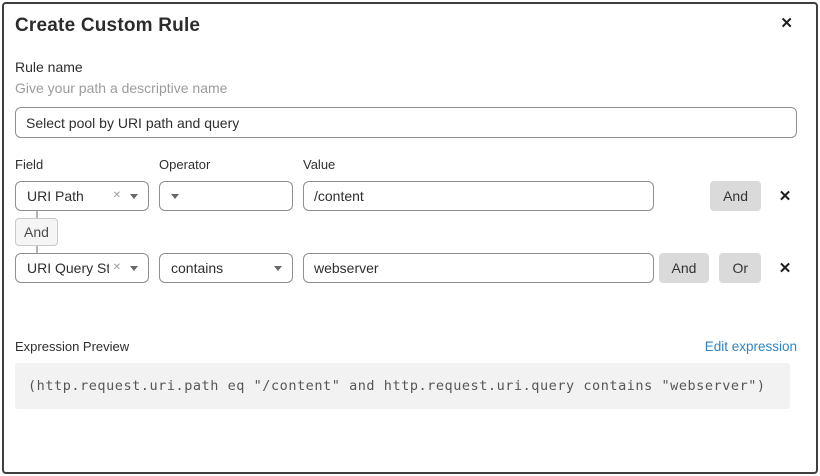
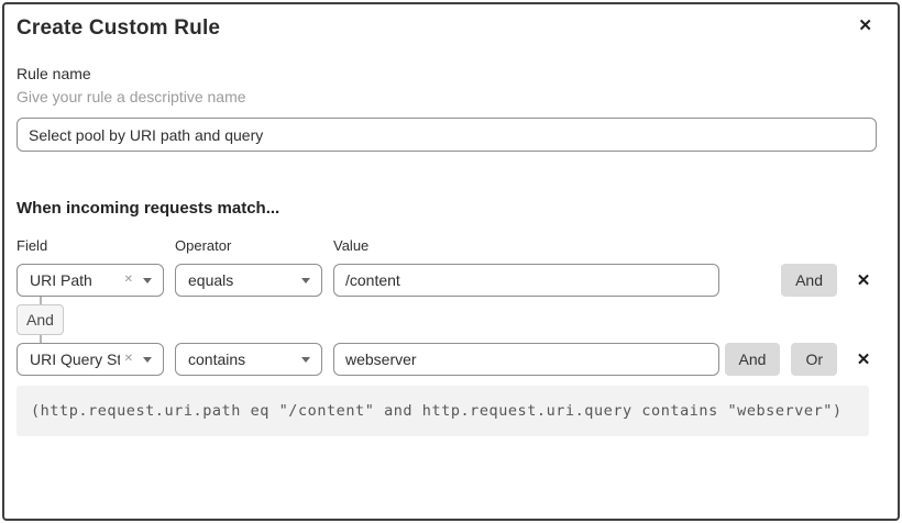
  Create Custom Rule
  ✕
  Rule name
- Give your path a descriptive name
+ Give your rule a descriptive name
  Select pool by URI path and query
+ When incoming requests match...
  Field
  Operator
  Value
  URI Path
  ✕
+ equals
  /content
  And
  ✕
  And
  URI Query St
  ✕
  contains
  webserver
  And
  Or
  ✕
- Expression Preview
- Edit expression
  (http.request.uri.path eq "/content" and http.request.uri.query contains "webserver")
